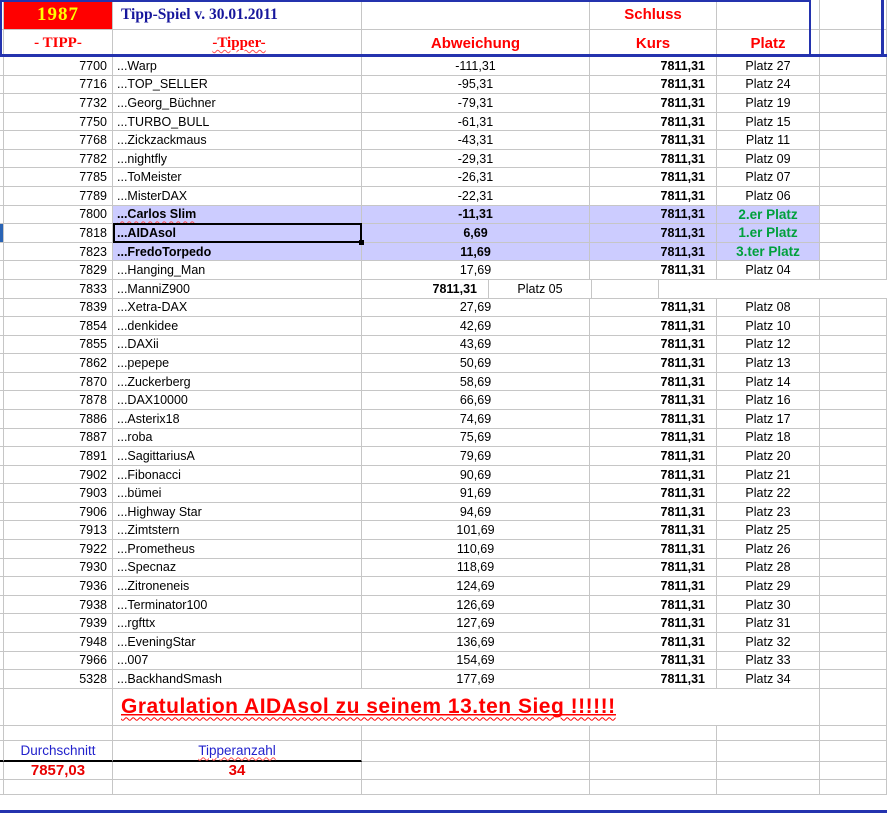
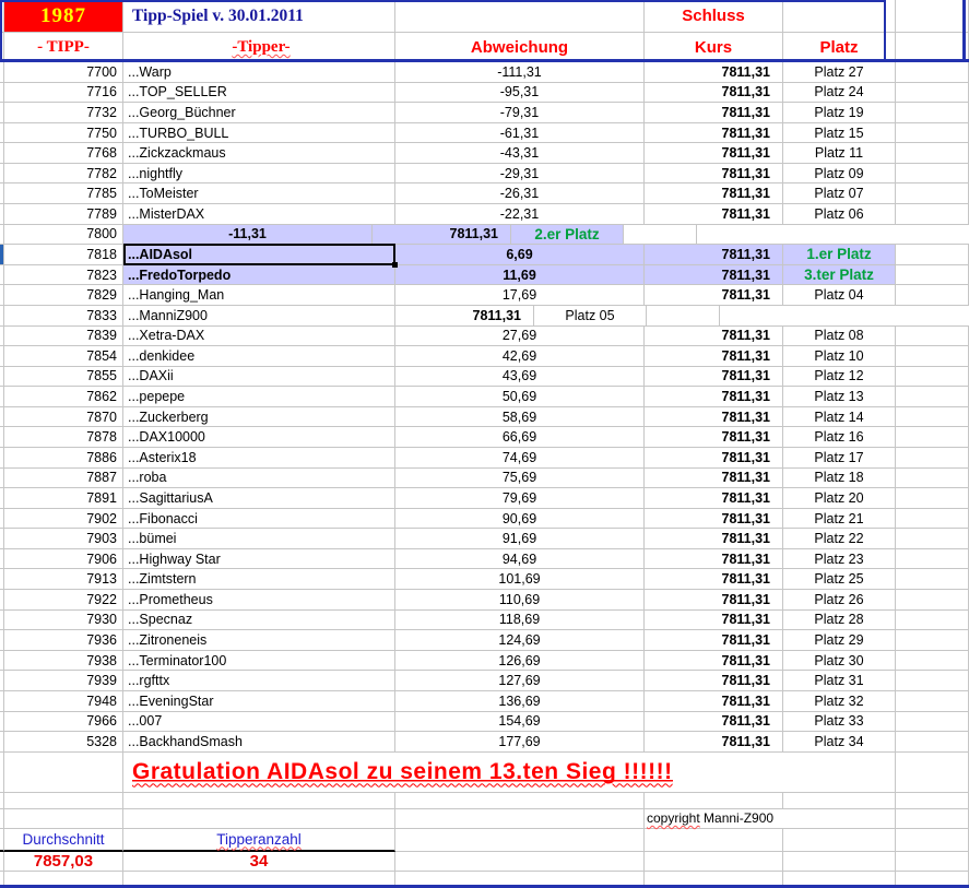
  1987
  Tipp-Spiel v. 30.01.2011
  Schluss
  - TIPP-
  -Tipper-
  Abweichung
  Kurs
  Platz
  7700
  ...Warp
  -111,31
  7811,31
  Platz 27
  7716
  ...TOP_SELLER
  -95,31
  7811,31
  Platz 24
  7732
  ...Georg_Büchner
  -79,31
  7811,31
  Platz 19
  7750
  ...TURBO_BULL
  -61,31
  7811,31
  Platz 15
  7768
  ...Zickzackmaus
  -43,31
  7811,31
  Platz 11
  7782
  ...nightfly
  -29,31
  7811,31
  Platz 09
  7785
  ...ToMeister
  -26,31
  7811,31
  Platz 07
  7789
  ...MisterDAX
  -22,31
  7811,31
  Platz 06
  7800
- ...Carlos Slim
  -11,31
  7811,31
  2.er Platz
  7818
  6,69
  7811,31
  1.er Platz
  7823
  ...FredoTorpedo
  11,69
  7811,31
  3.ter Platz
  7829
  ...Hanging_Man
  17,69
  7811,31
  Platz 04
  7833
  ...ManniZ900
  7811,31
  Platz 05
  7839
  ...Xetra-DAX
  27,69
  7811,31
  Platz 08
  7854
  ...denkidee
  42,69
  7811,31
  Platz 10
  7855
  ...DAXii
  43,69
  7811,31
  Platz 12
  7862
  ...pepepe
  50,69
  7811,31
  Platz 13
  7870
  ...Zuckerberg
  58,69
  7811,31
  Platz 14
  7878
  ...DAX10000
  66,69
  7811,31
  Platz 16
  7886
  ...Asterix18
  74,69
  7811,31
  Platz 17
  7887
  ...roba
  75,69
  7811,31
  Platz 18
  7891
  ...SagittariusA
  79,69
  7811,31
  Platz 20
  7902
  ...Fibonacci
  90,69
  7811,31
  Platz 21
  7903
  ...bümei
  91,69
  7811,31
  Platz 22
  7906
  ...Highway Star
  94,69
  7811,31
  Platz 23
  7913
  ...Zimtstern
  101,69
  7811,31
  Platz 25
  7922
  ...Prometheus
  110,69
  7811,31
  Platz 26
  7930
  ...Specnaz
  118,69
  7811,31
  Platz 28
  7936
  ...Zitroneneis
  124,69
  7811,31
  Platz 29
  7938
  ...Terminator100
  126,69
  7811,31
  Platz 30
  7939
  ...rgfttx
  127,69
  7811,31
  Platz 31
  7948
  ...EveningStar
  136,69
  7811,31
  Platz 32
  7966
  ...007
  154,69
  7811,31
  Platz 33
  5328
  ...BackhandSmash
  177,69
  7811,31
  Platz 34
  Gratulation AIDAsol zu seinem 13.ten Sieg !!!!!!
+ copyright Manni-Z900
  Durchschnitt
  Tipperanzahl
  7857,03
  34
